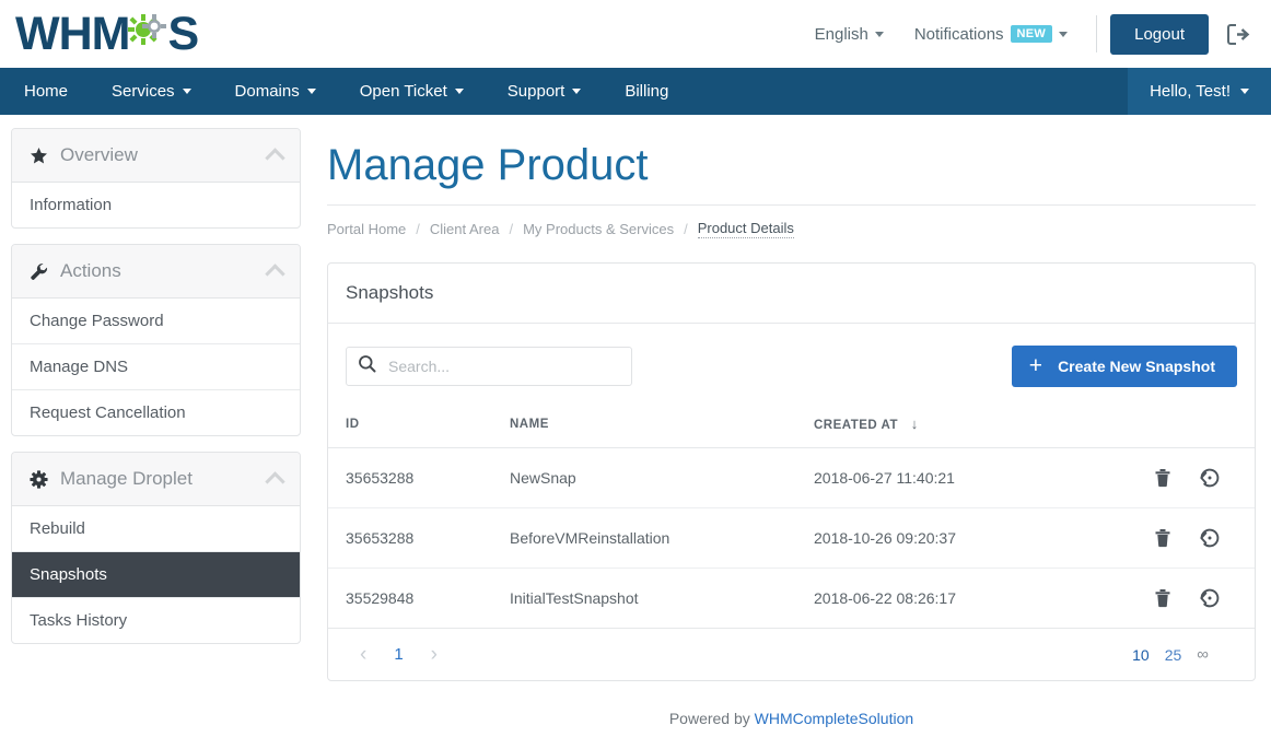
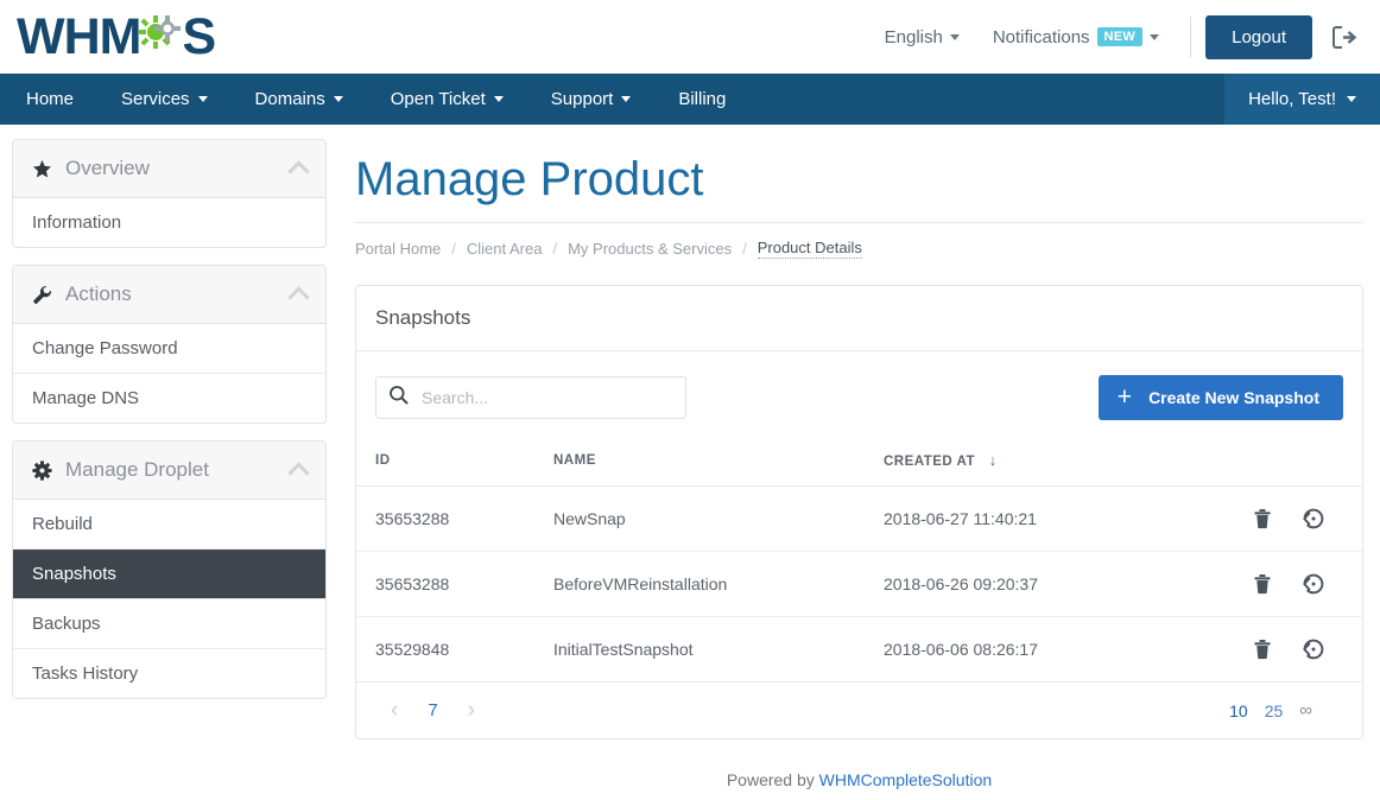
  WHM
  S
  English
  Notifications
  NEW
  Logout
  Home
  Services
  Domains
  Open Ticket
  Support
  Billing
  Hello, Test!
  Overview
  Information
  Actions
  Change Password
  Manage DNS
- Request Cancellation
  Manage Droplet
  Rebuild
  Snapshots
+ Backups
  Tasks History
  Manage Product
  Portal Home
  /
  Client Area
  /
  My Products & Services
  /
  Product Details
  Snapshots
  Search...
  +
  Create New Snapshot
  ID	NAME	CREATED AT ↓
  35653288	NewSnap	2018-06-27 11:40:21
- 35653288	BeforeVMReinstallation	2018-10-26 09:20:37
+ 35653288	BeforeVMReinstallation	2018-06-26 09:20:37
- 35529848	InitialTestSnapshot	2018-06-22 08:26:17
+ 35529848	InitialTestSnapshot	2018-06-06 08:26:17
  ‹
- 1
+ 7
  ›
  10
  25
  ∞
  Powered by WHMCompleteSolution
